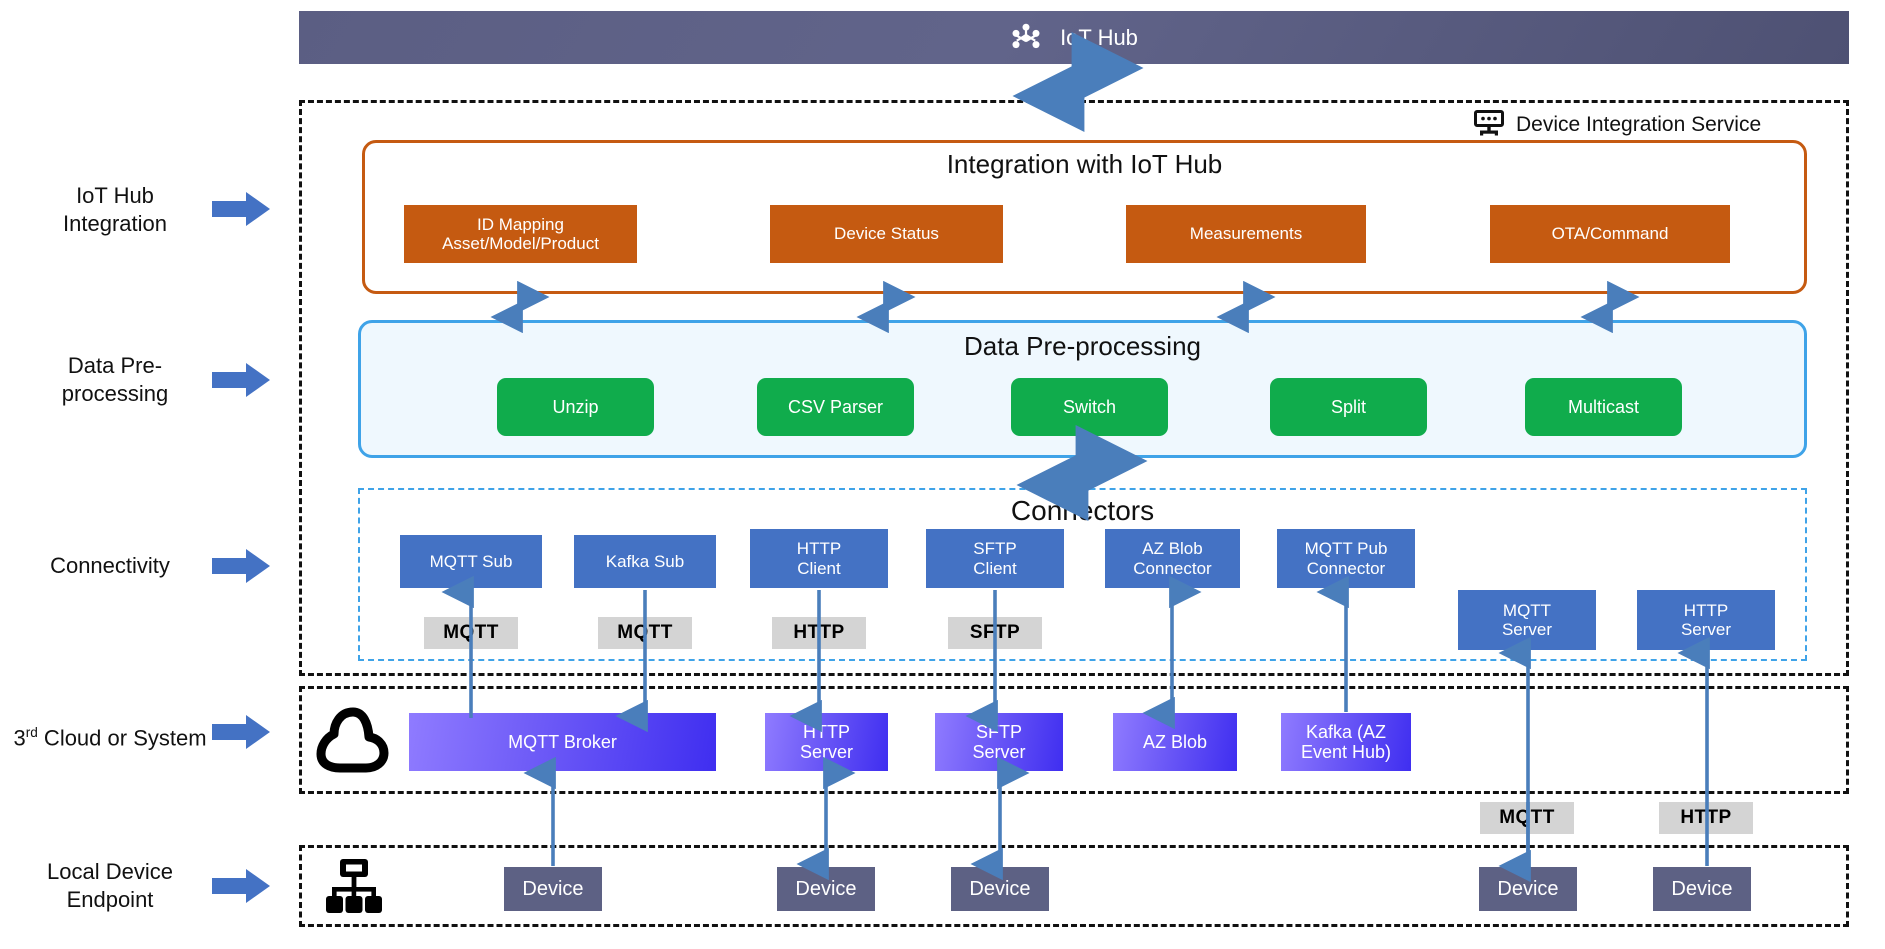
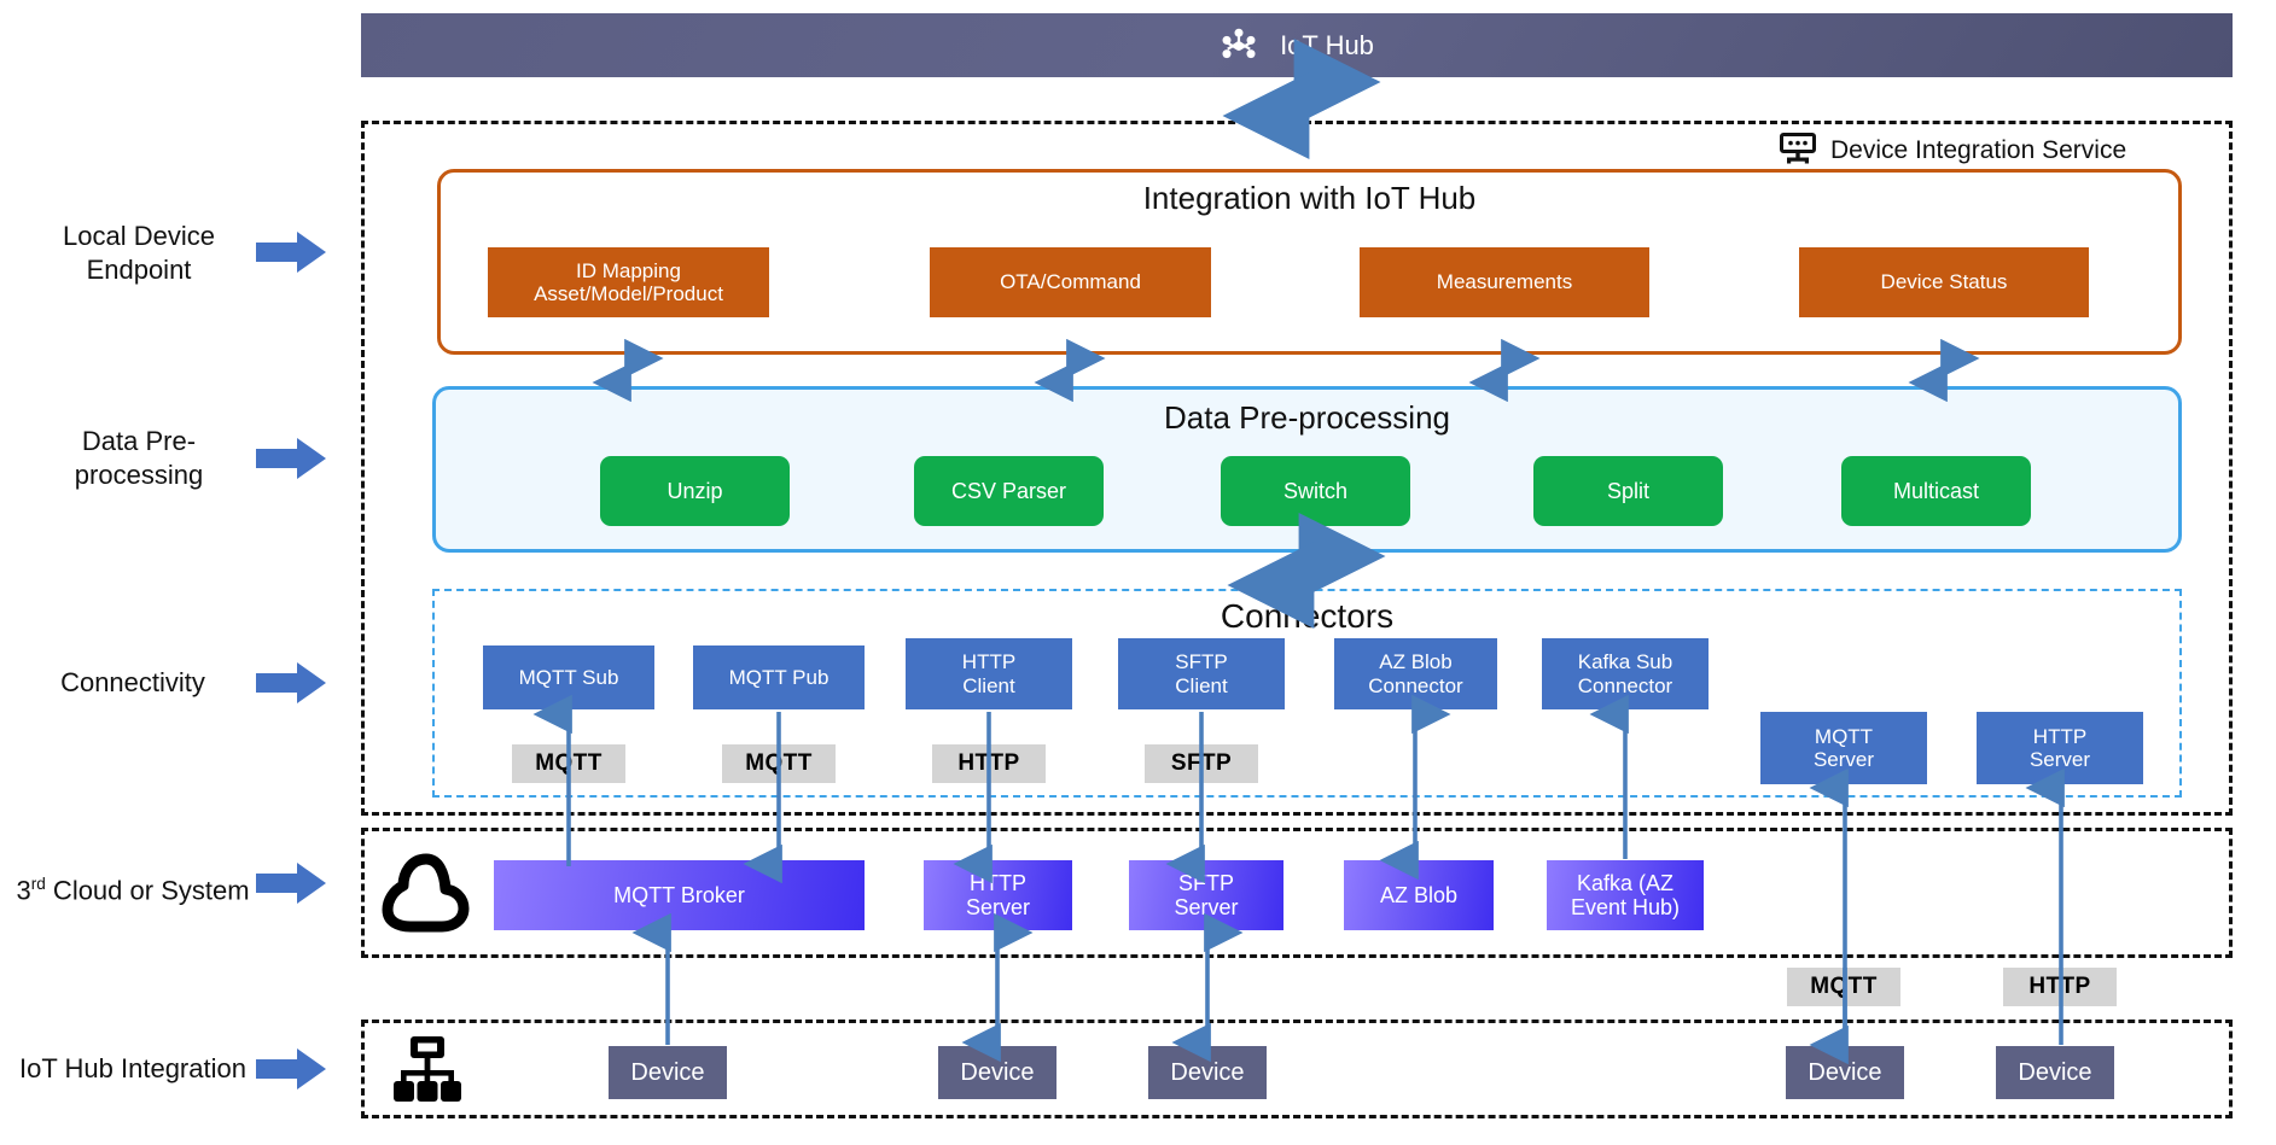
  IoT Hub
  Device Integration Service
  Integration with IoT Hub
  ID Mapping
  Asset/Model/Product
- Device Status
+ OTA/Command
  Measurements
- OTA/Command
+ Device Status
  Data Pre-processing
  Unzip
  CSV Parser
  Switch
  Split
  Multicast
  Connectors
  MQTT Sub
- Kafka Sub
+ MQTT Pub
  HTTP
  Client
  SFTP
  Client
  AZ Blob
  Connector
- MQTT Pub
+ Kafka Sub
  Connector
  MQTT
  Server
  HTTP
  Server
  MQTT Broker
  HTTP
  Server
  SFTP
  Server
  AZ Blob
  Kafka (AZ
  Event Hub)
  Device
  Device
  Device
  Device
  Device
  MQTT
  MQTT
  HTTP
  SFTP
  MQTT
  HTTP
- IoT Hub Integration
+ Local Device Endpoint
  Data Pre-processing
  Connectivity
  3rd Cloud or System
- Local Device Endpoint
+ IoT Hub Integration
